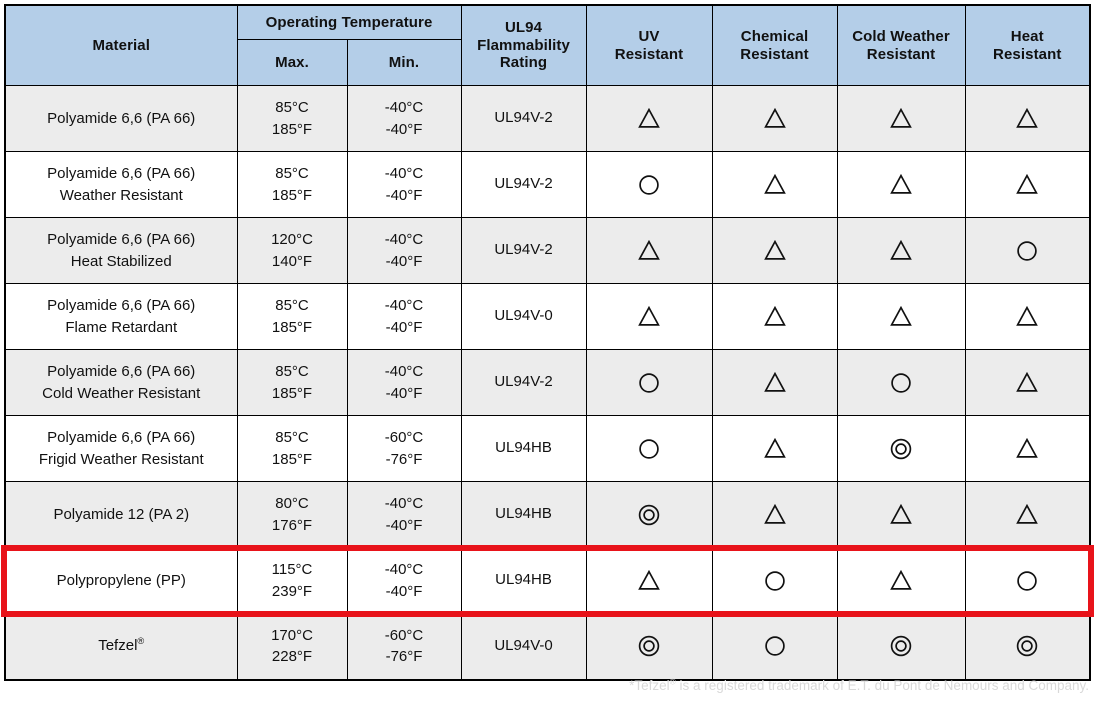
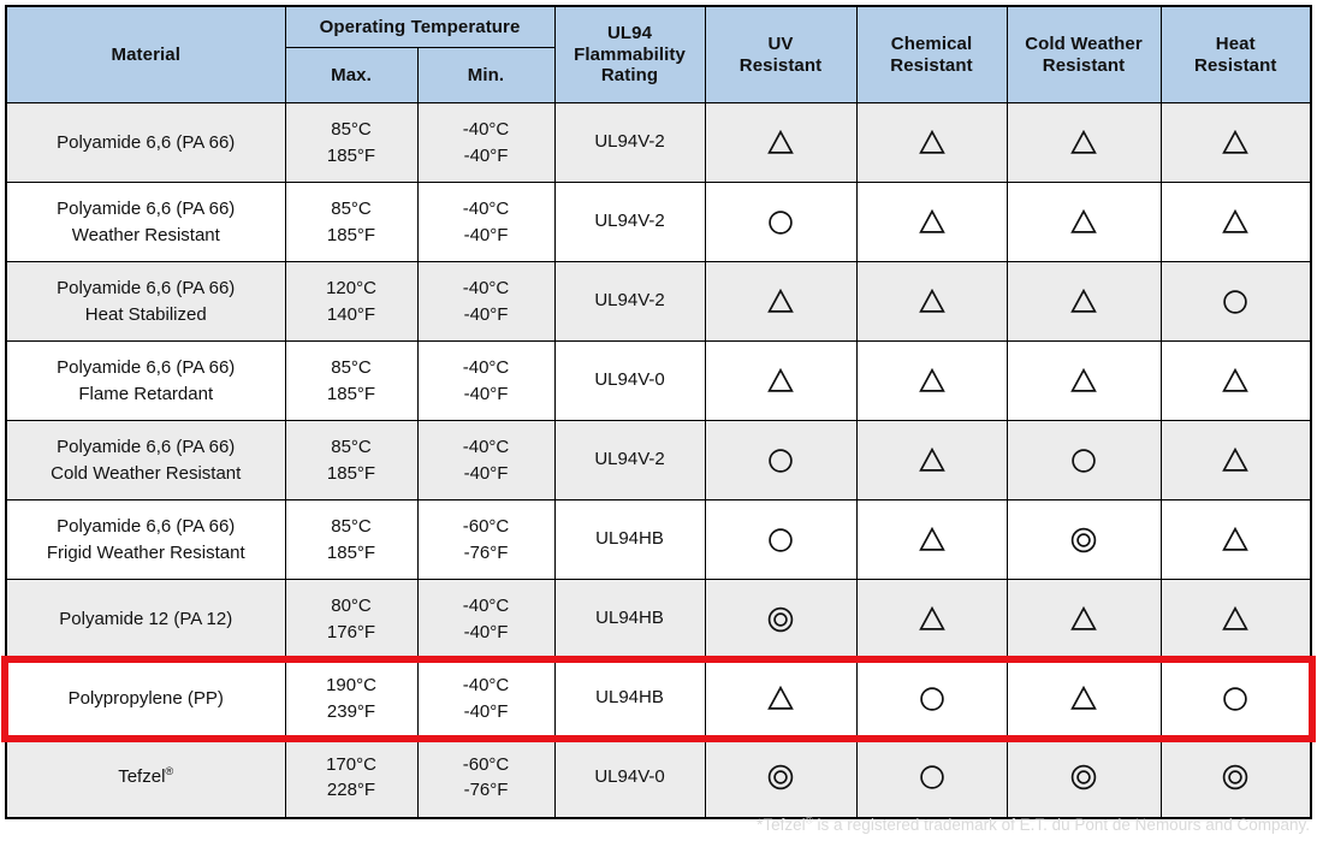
  Material	Operating Temperature	UL94 Flammability Rating	UV Resistant	Chemical Resistant	Cold Weather Resistant	Heat Resistant
  Max.	Min.
  Polyamide 6,6 (PA 66)	85°C185°F	-40°C-40°F	UL94V-2
  Polyamide 6,6 (PA 66)Weather Resistant	85°C185°F	-40°C-40°F	UL94V-2
  Polyamide 6,6 (PA 66)Heat Stabilized	120°C140°F	-40°C-40°F	UL94V-2
  Polyamide 6,6 (PA 66)Flame Retardant	85°C185°F	-40°C-40°F	UL94V-0
  Polyamide 6,6 (PA 66)Cold Weather Resistant	85°C185°F	-40°C-40°F	UL94V-2
  Polyamide 6,6 (PA 66)Frigid Weather Resistant	85°C185°F	-60°C-76°F	UL94HB
- Polyamide 12 (PA 2)	80°C176°F	-40°C-40°F	UL94HB
+ Polyamide 12 (PA 12)	80°C176°F	-40°C-40°F	UL94HB
- Polypropylene (PP)	115°C239°F	-40°C-40°F	UL94HB
+ Polypropylene (PP)	190°C239°F	-40°C-40°F	UL94HB
  Tefzel®	170°C228°F	-60°C-76°F	UL94V-0
  *Tefzel® is a registered trademark of E.T. du Pont de Nemours and Company.
